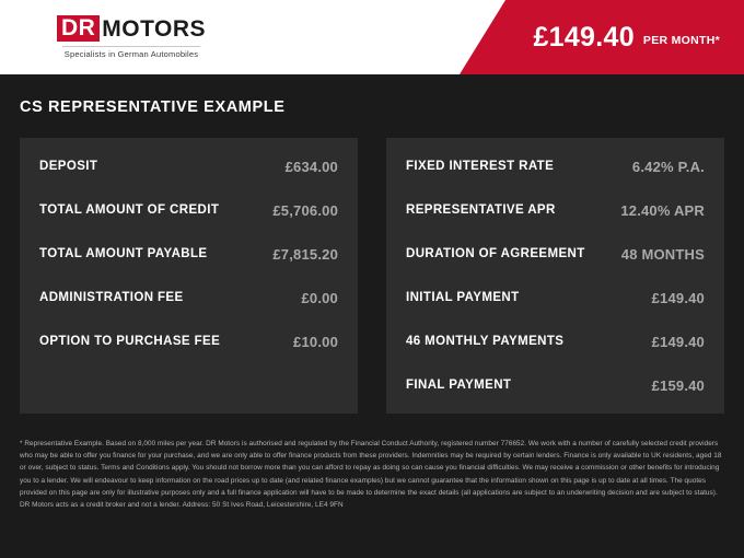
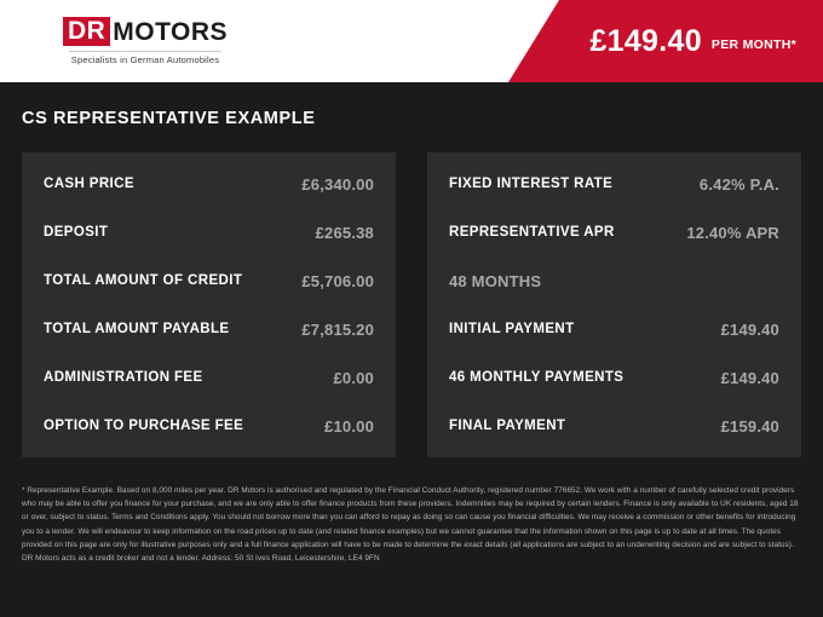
  DR
  MOTORS
  Specialists in German Automobiles
  £149.40
  PER MONTH*
  CS REPRESENTATIVE EXAMPLE
+ CASH PRICE
+ £6,340.00
  DEPOSIT
- £634.00
+ £265.38
  TOTAL AMOUNT OF CREDIT
  £5,706.00
  TOTAL AMOUNT PAYABLE
  £7,815.20
  ADMINISTRATION FEE
  £0.00
  OPTION TO PURCHASE FEE
  £10.00
  FIXED INTEREST RATE
  6.42% P.A.
  REPRESENTATIVE APR
  12.40% APR
- DURATION OF AGREEMENT
  48 MONTHS
  INITIAL PAYMENT
  £149.40
  46 MONTHLY PAYMENTS
  £149.40
  FINAL PAYMENT
  £159.40
